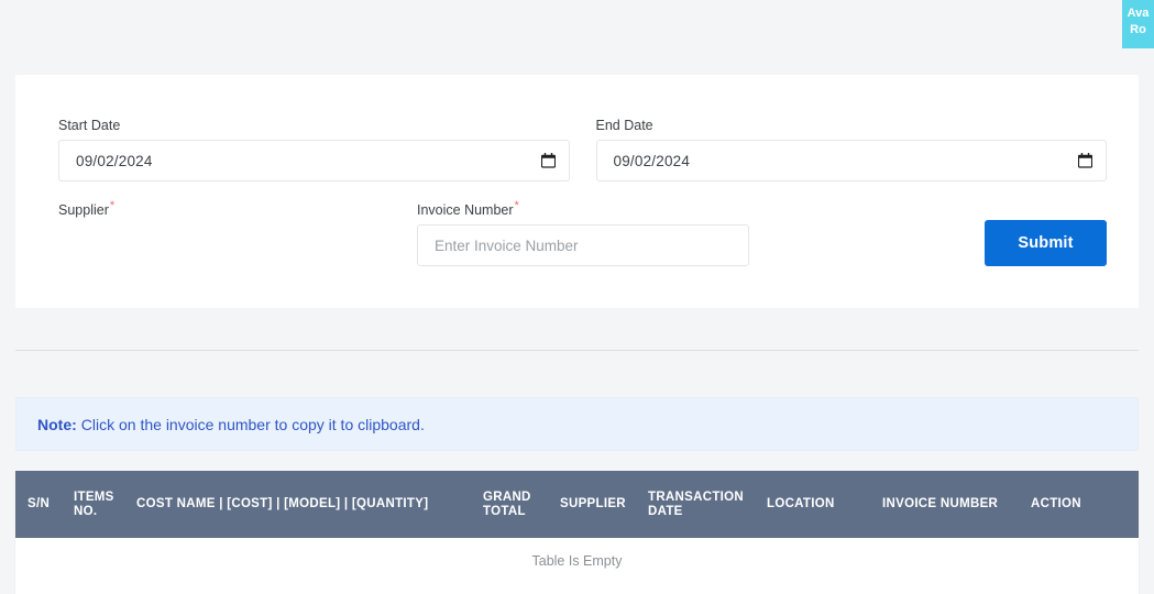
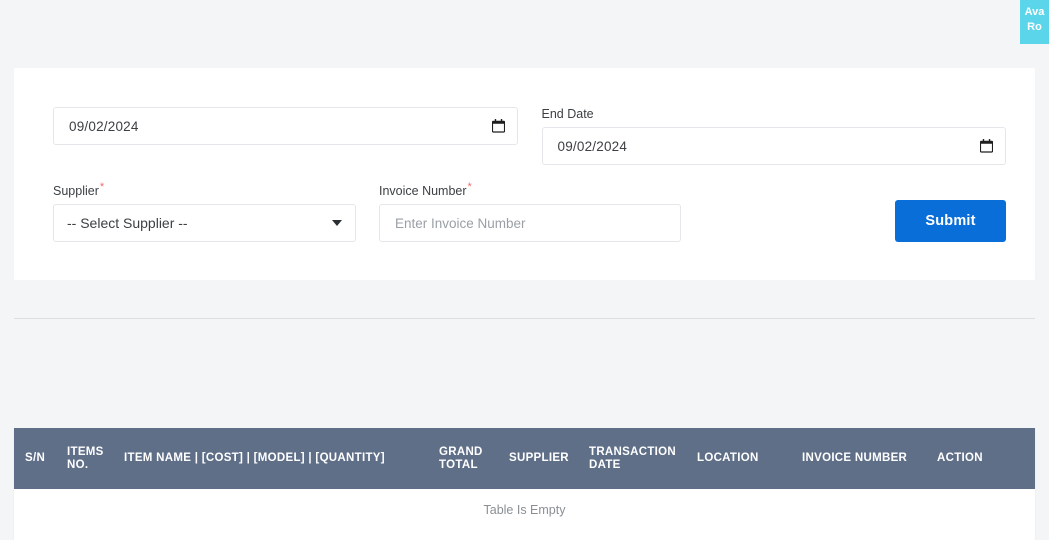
  Ava
  Ro
- Start Date
  09/02/2024
  End Date
  09/02/2024
  Supplier*
+ -- Select Supplier --
  Invoice Number*
  Enter Invoice Number
  Submit
- Note:
- Click on the invoice number to copy it to clipboard.
- S/N	ITEMS NO.	COST NAME | [COST] | [MODEL] | [QUANTITY]	GRAND TOTAL	SUPPLIER	TRANSACTION DATE	LOCATION	INVOICE NUMBER	ACTION
+ S/N	ITEMS NO.	ITEM NAME | [COST] | [MODEL] | [QUANTITY]	GRAND TOTAL	SUPPLIER	TRANSACTION DATE	LOCATION	INVOICE NUMBER	ACTION
  Table Is Empty
